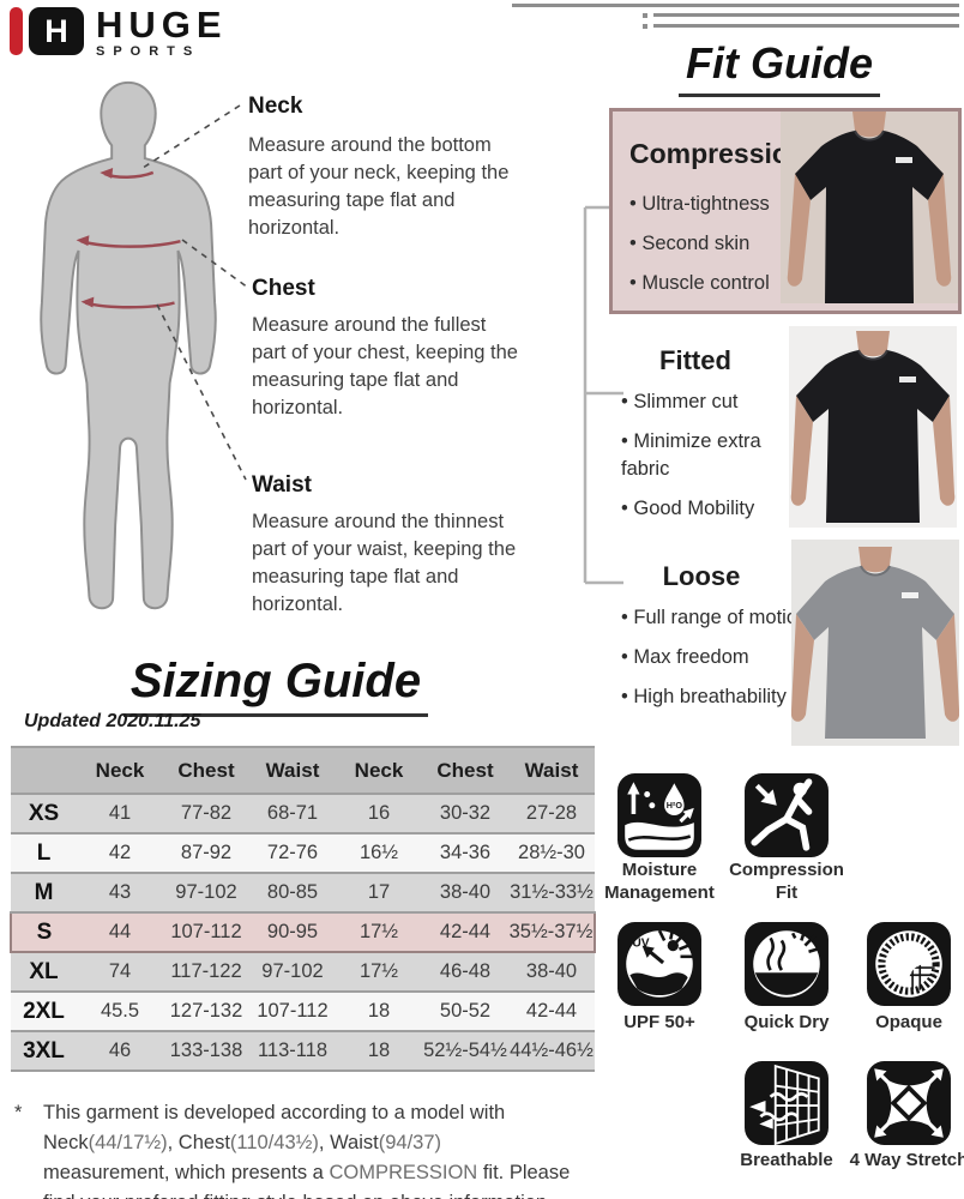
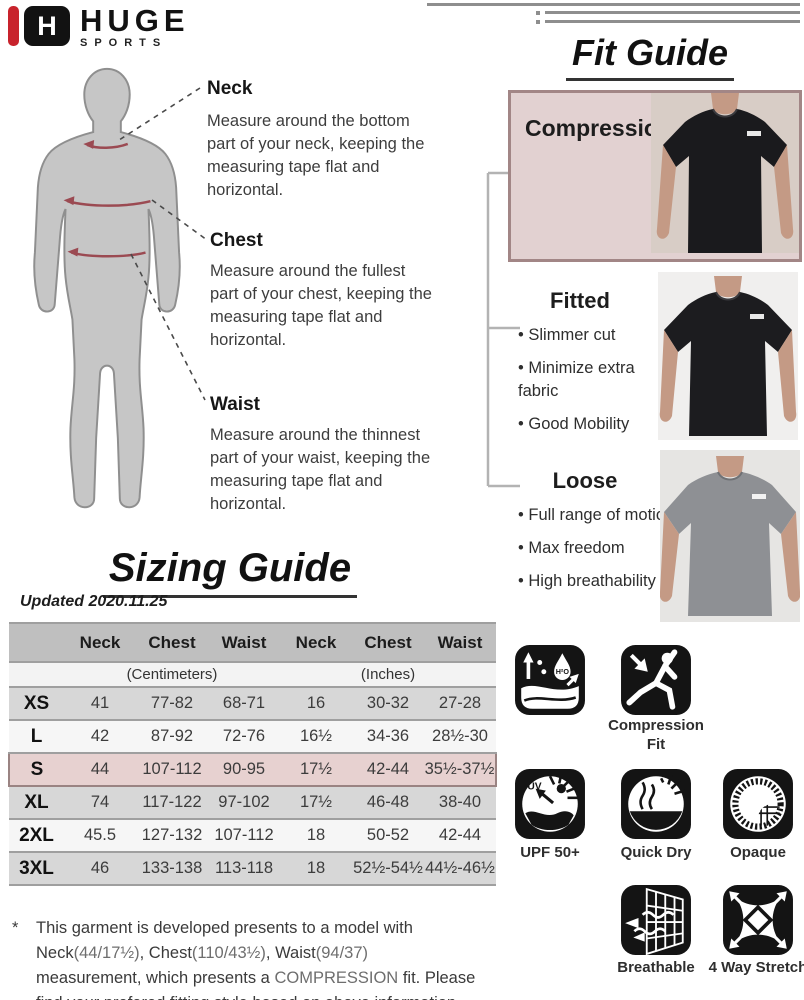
  H
  HUGE
  SPORTS
  Neck
  Measure around the bottom part of your neck, keeping the measuring tape flat and horizontal.
  Chest
  Measure around the fullest part of your chest, keeping the measuring tape flat and horizontal.
  Waist
  Measure around the thinnest part of your waist, keeping the measuring tape flat and horizontal.
  Fit Guide
  Compressi
- Ultra-tightness
- Second skin
- Muscle control
  Fitted
  Slimmer cut
  Minimize extra fabric
  Good Mobility
  Loose
  Full range of moti
  Max freedom
  High breathability
  Sizing Guide
  Updated 2020.11.25
  	Neck	Chest	Waist	Neck	Chest	Waist
+ 	(Centimeters)	(Inches)
  XS	41	77-82	68-71	16	30-32	27-28
  L	42	87-92	72-76	16½	34-36	28½-30
- M	43	97-102	80-85	17	38-40	31½-33½
  S	44	107-112	90-95	17½	42-44	35½-37½
  XL	74	117-122	97-102	17½	46-48	38-40
  2XL	45.5	127-132	107-112	18	50-52	42-44
  3XL	46	133-138	113-118	18	52½-54½	44½-46½
  *
- This garment is developed according to a model with Neck(44/17½), Chest(110/43½), Waist(94/37) measurement, which presents a COMPRESSION fit. Please
+ This garment is developed presents to a model with Neck(44/17½), Chest(110/43½), Waist(94/37) measurement, which presents a COMPRESSION fit. Please
  H²O
- Moisture Management
  Compression Fit
  UV
  UPF 50+
  Quick Dry
  Opaque
  Breathable
  4 Way Stretch
